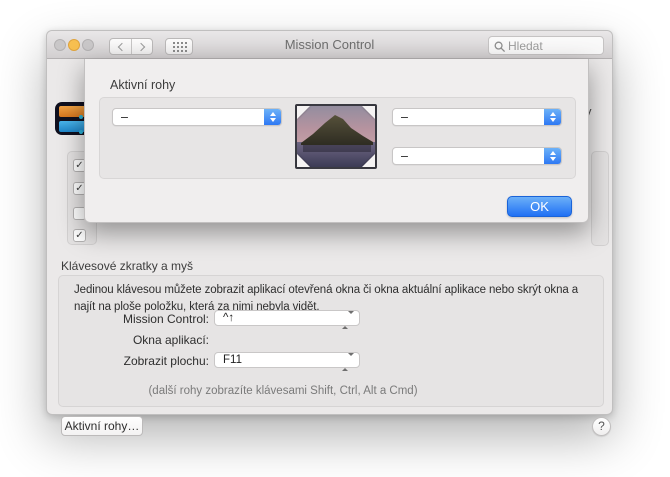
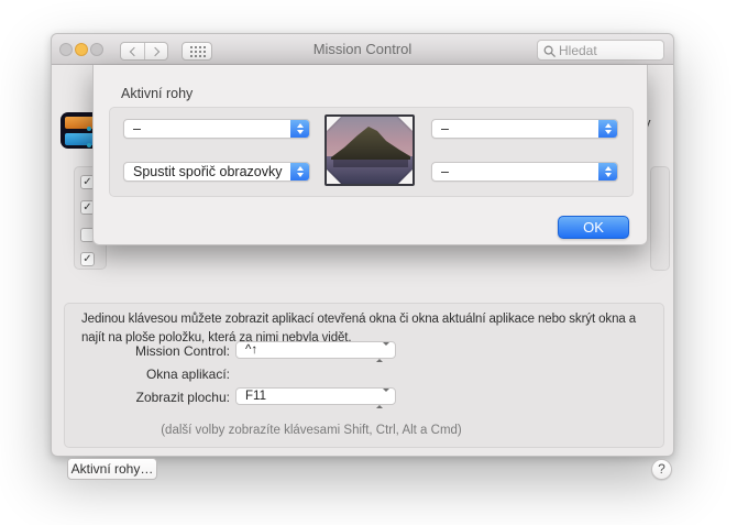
  Mission Control
  Hledat
  ✓
  ✓
  ✓
- Klávesové zkratky a myš
  Jedinou klávesou můžete zobrazit aplikací otevřená okna či okna aktuální aplikace nebo skrýt okna a najít na ploše položku, která za nimi nebyla vidět.
  Mission Control:
  ^↑
  Okna aplikací:
  Zobrazit plochu:
  F11
- (další rohy zobrazíte klávesami Shift, Ctrl, Alt a Cmd)
+ (další volby zobrazíte klávesami Shift, Ctrl, Alt a Cmd)
  Aktivní rohy…
  ?
  Aktivní rohy
  –
+ Spustit spořič obrazovky
  –
  –
  OK
